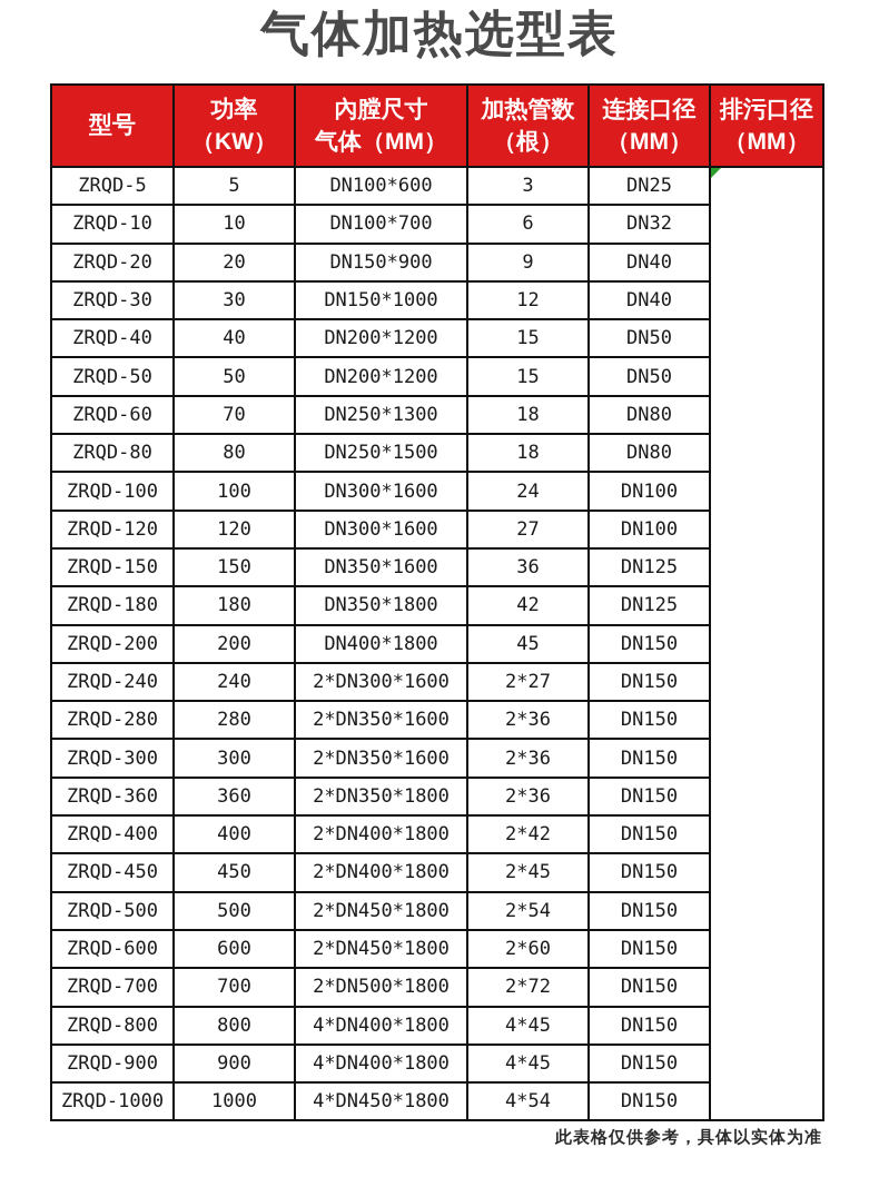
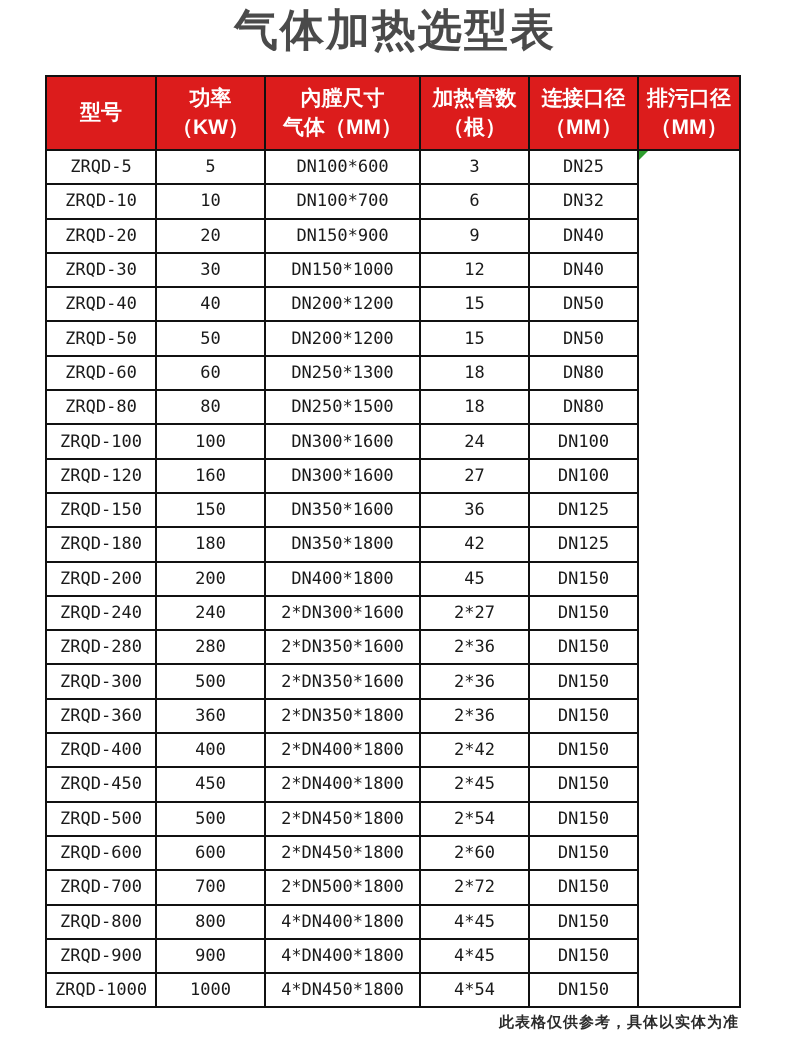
  气体加热选型表
  型号	功率 （KW）	內膛尺寸 气体（MM）	加热管数 （根）	连接口径 （MM）	排污口径 （MM）
  ZRQD-5	5	DN100*600	3	DN25
  ZRQD-10	10	DN100*700	6	DN32
  ZRQD-20	20	DN150*900	9	DN40
  ZRQD-30	30	DN150*1000	12	DN40
  ZRQD-40	40	DN200*1200	15	DN50
  ZRQD-50	50	DN200*1200	15	DN50
- ZRQD-60	70	DN250*1300	18	DN80
+ ZRQD-60	60	DN250*1300	18	DN80
  ZRQD-80	80	DN250*1500	18	DN80
  ZRQD-100	100	DN300*1600	24	DN100
- ZRQD-120	120	DN300*1600	27	DN100
+ ZRQD-120	160	DN300*1600	27	DN100
  ZRQD-150	150	DN350*1600	36	DN125
  ZRQD-180	180	DN350*1800	42	DN125
  ZRQD-200	200	DN400*1800	45	DN150
  ZRQD-240	240	2*DN300*1600	2*27	DN150
  ZRQD-280	280	2*DN350*1600	2*36	DN150
- ZRQD-300	300	2*DN350*1600	2*36	DN150
+ ZRQD-300	500	2*DN350*1600	2*36	DN150
  ZRQD-360	360	2*DN350*1800	2*36	DN150
  ZRQD-400	400	2*DN400*1800	2*42	DN150
  ZRQD-450	450	2*DN400*1800	2*45	DN150
  ZRQD-500	500	2*DN450*1800	2*54	DN150
  ZRQD-600	600	2*DN450*1800	2*60	DN150
  ZRQD-700	700	2*DN500*1800	2*72	DN150
  ZRQD-800	800	4*DN400*1800	4*45	DN150
  ZRQD-900	900	4*DN400*1800	4*45	DN150
  ZRQD-1000	1000	4*DN450*1800	4*54	DN150
  此表格仅供参考，具体以实体为准
